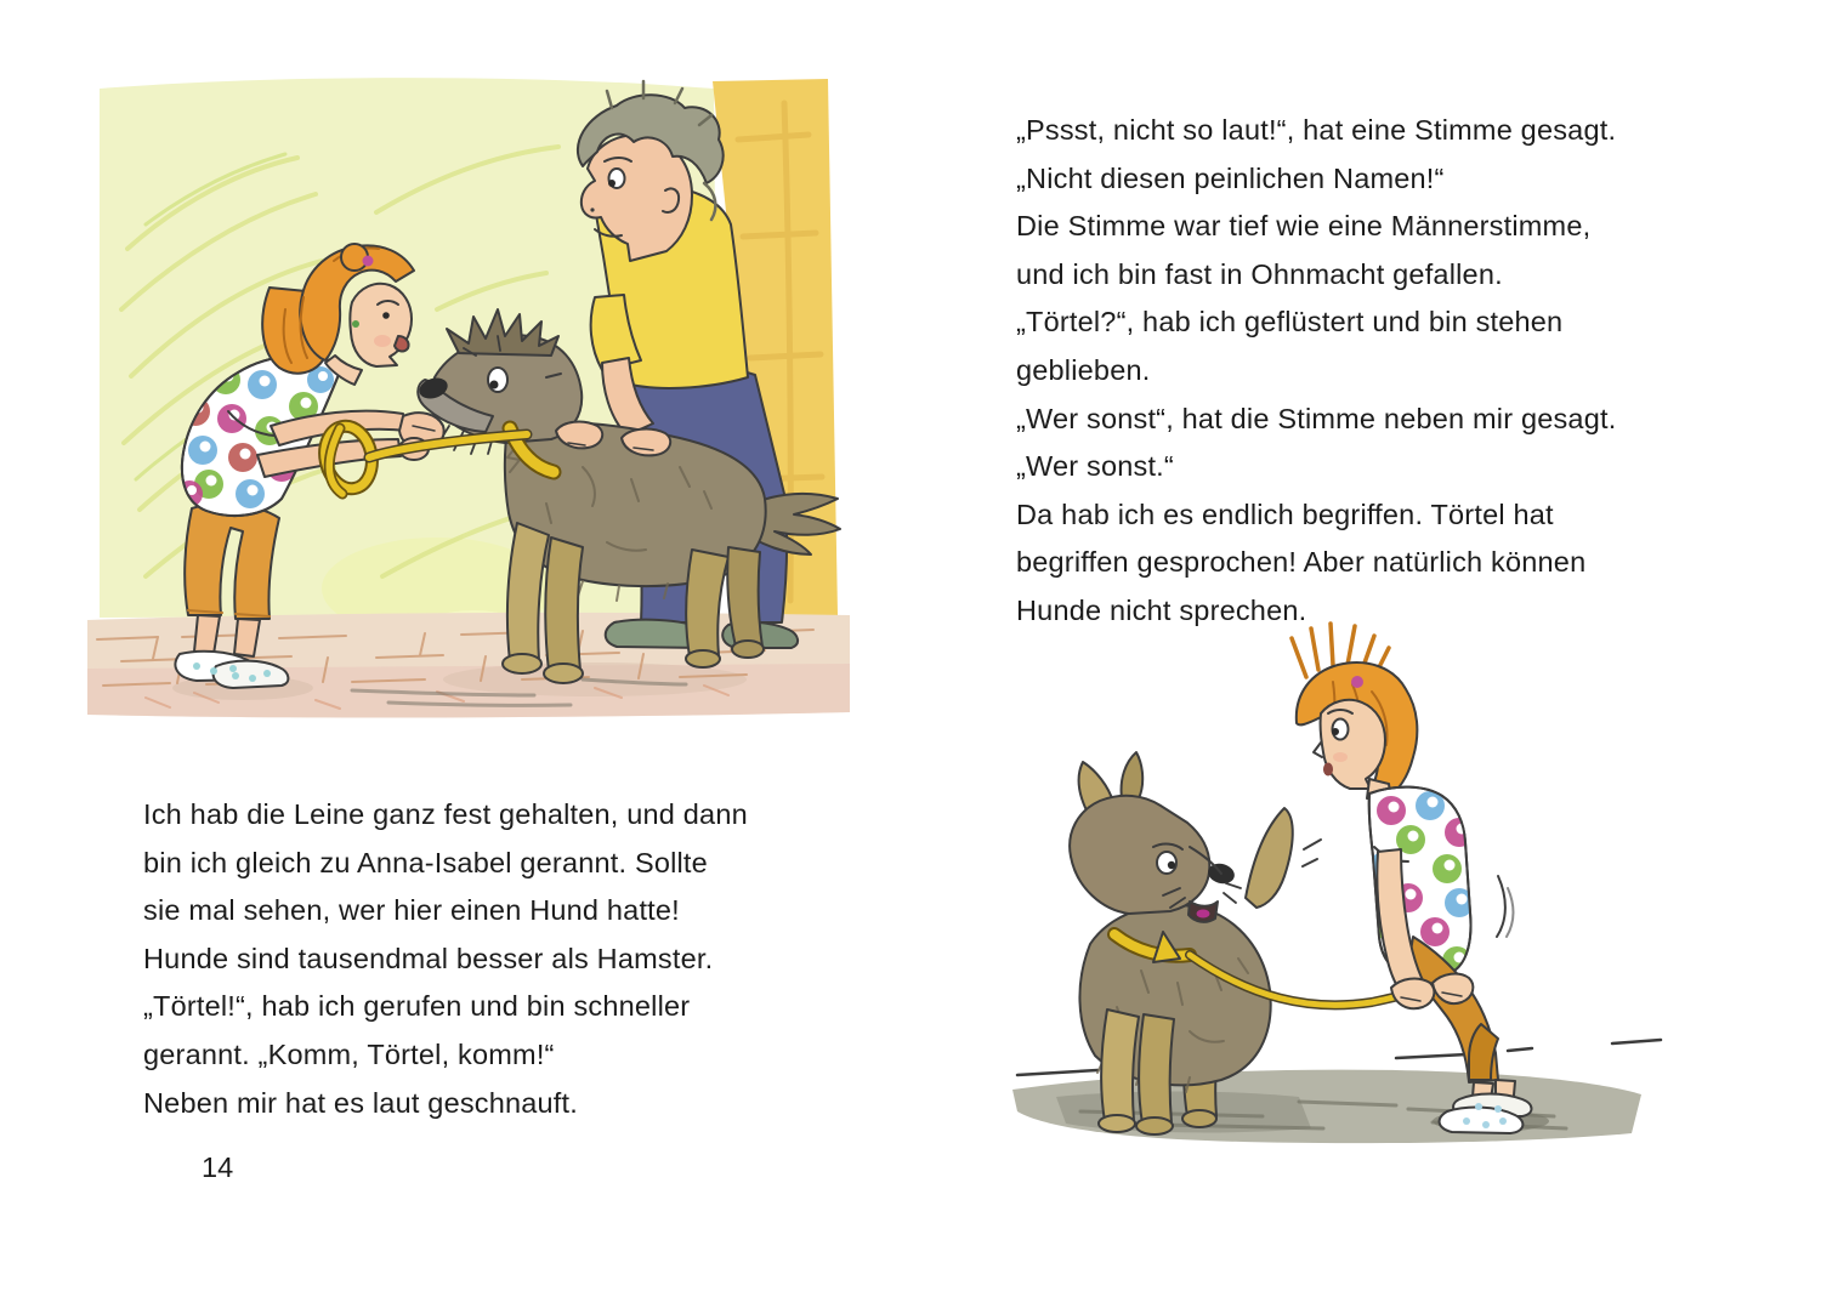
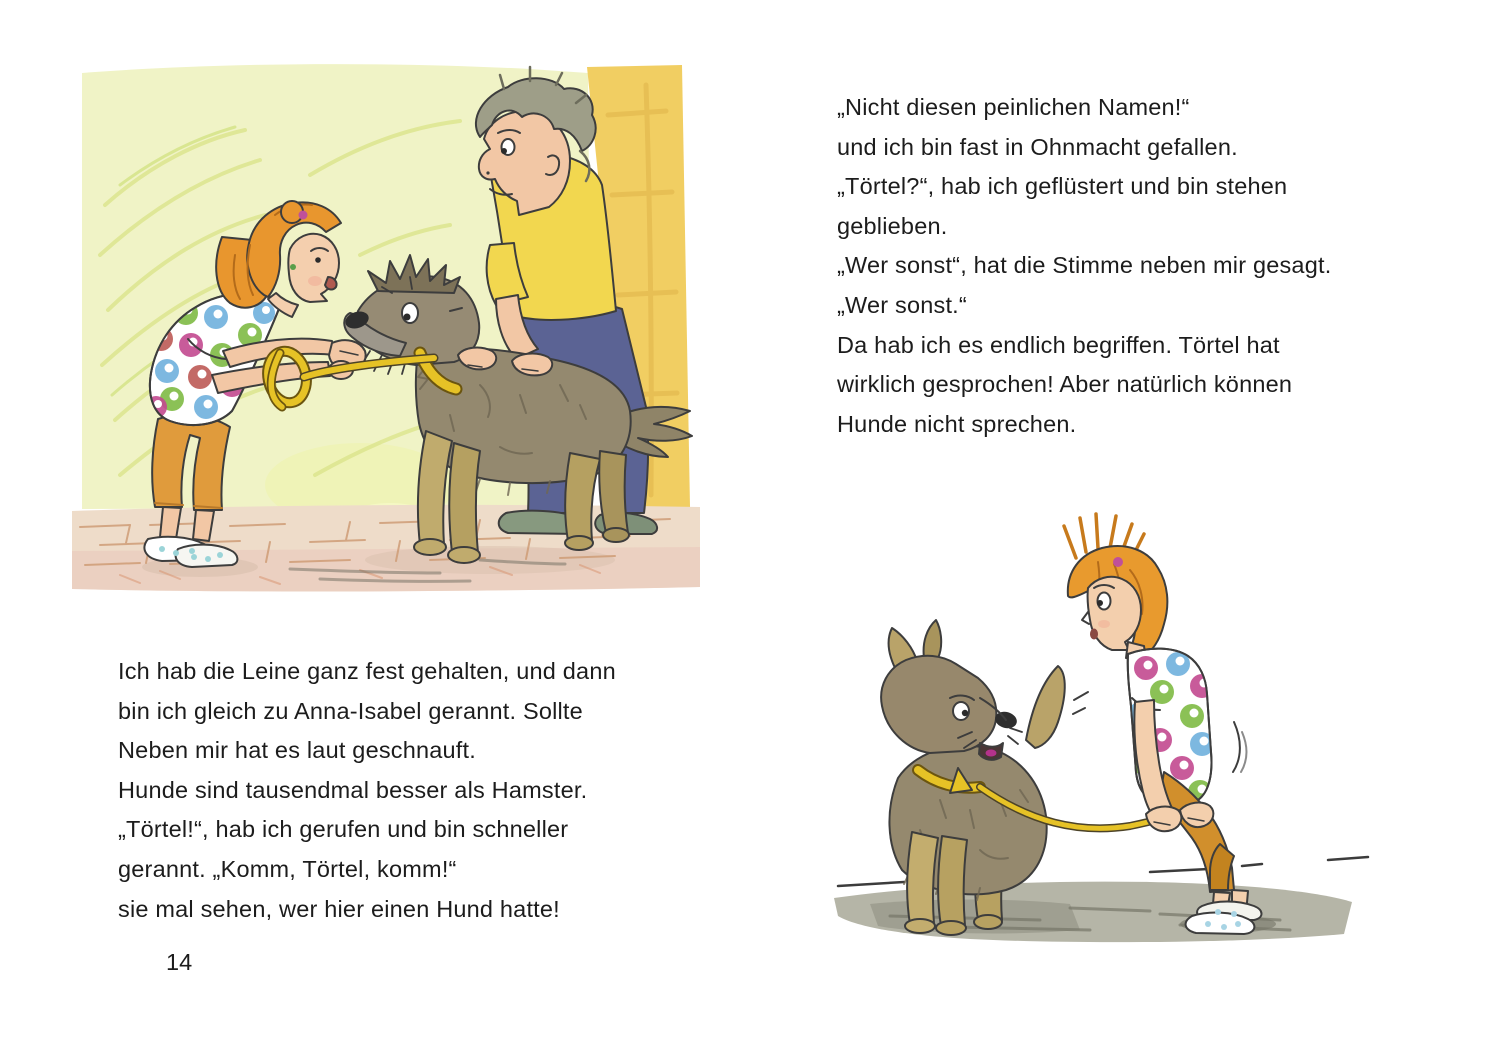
  Ich hab die Leine ganz fest gehalten, und dann
  bin ich gleich zu Anna-Isabel gerannt. Sollte
- sie mal sehen, wer hier einen Hund hatte!
+ Neben mir hat es laut geschnauft.
  Hunde sind tausendmal besser als Hamster.
  „Törtel!“, hab ich gerufen und bin schneller
  gerannt. „Komm, Törtel, komm!“
- Neben mir hat es laut geschnauft.
+ sie mal sehen, wer hier einen Hund hatte!
- „Pssst, nicht so laut!“, hat eine Stimme gesagt.
  „Nicht diesen peinlichen Namen!“
- Die Stimme war tief wie eine Männerstimme,
  und ich bin fast in Ohnmacht gefallen.
  „Törtel?“, hab ich geflüstert und bin stehen
  geblieben.
  „Wer sonst“, hat die Stimme neben mir gesagt.
  „Wer sonst.“
  Da hab ich es endlich begriffen. Törtel hat
- begriffen gesprochen! Aber natürlich können
+ wirklich gesprochen! Aber natürlich können
  Hunde nicht sprechen.
  14
